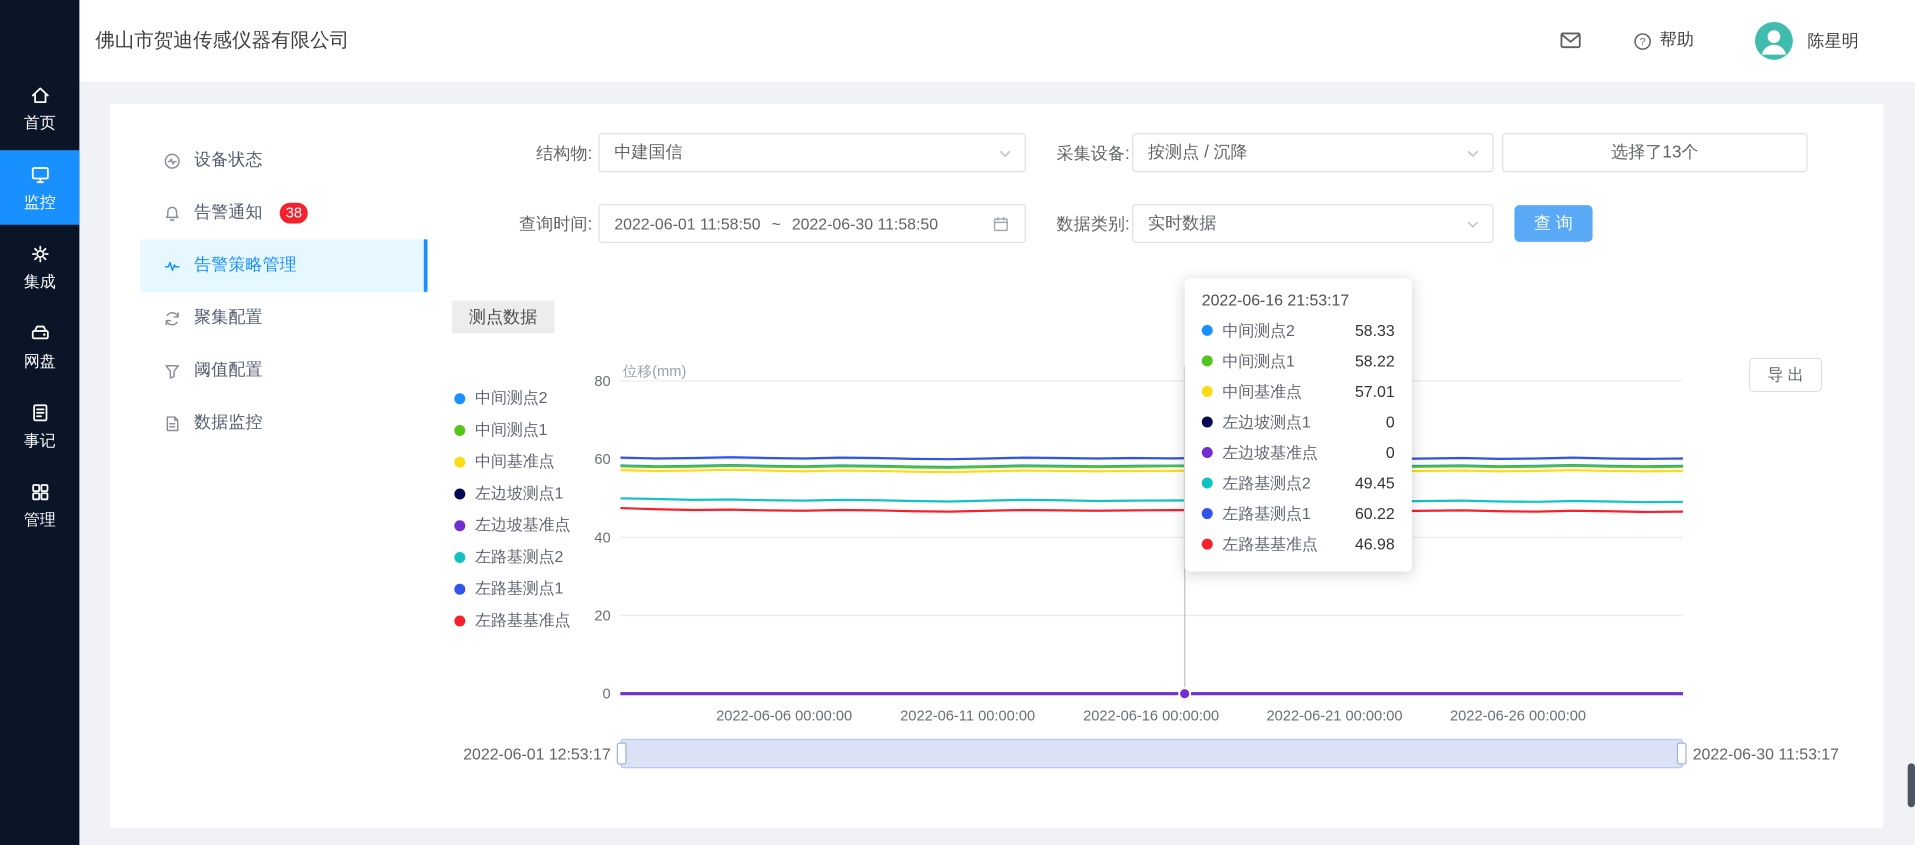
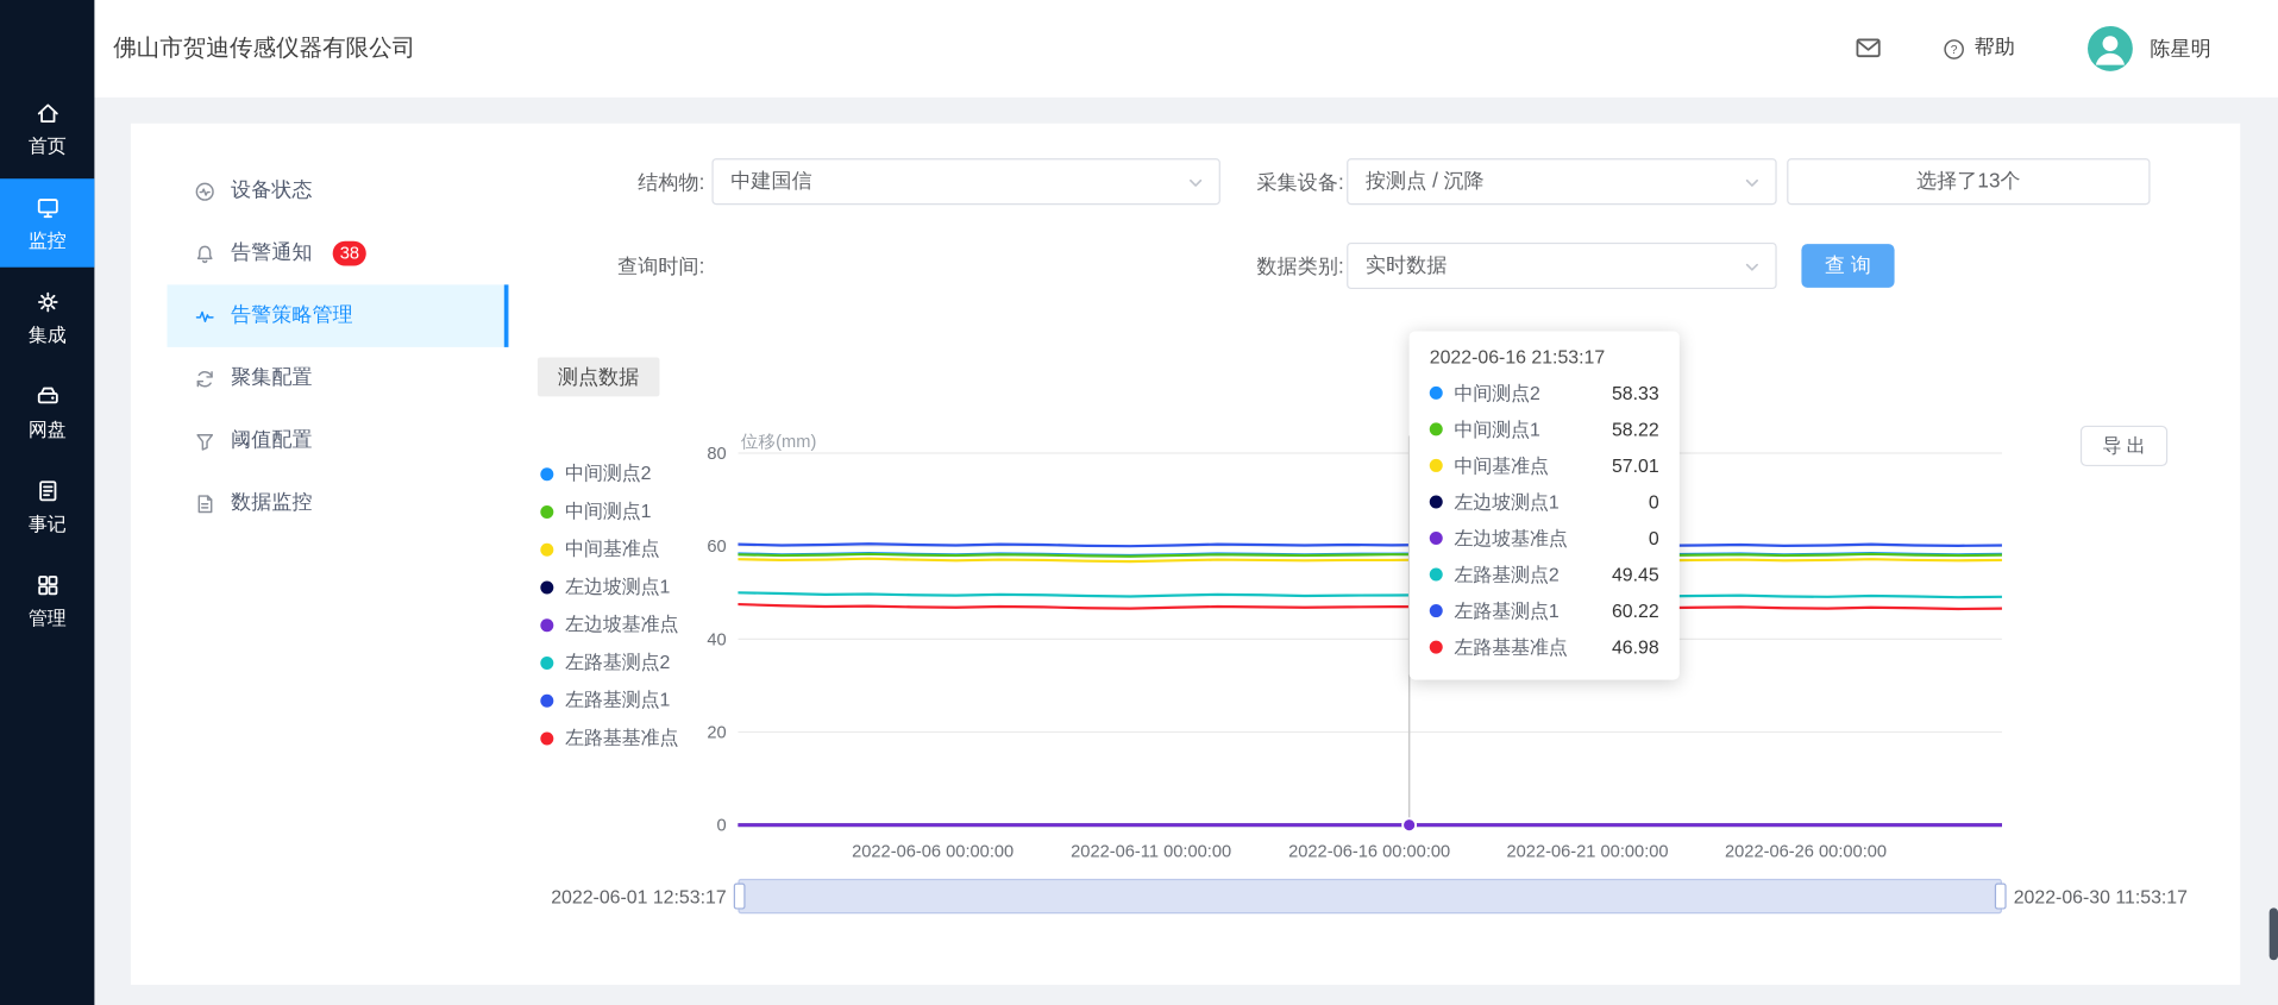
  首页
  监控
  集成
  网盘
  事记
  管理
  佛山市贺迪传感仪器有限公司
  ?
  帮助
  陈星明
  设备状态
  告警通知
  38
  告警策略管理
  聚集配置
  阈值配置
  数据监控
  结构物:
  中建国信
  采集设备:
  按测点 / 沉降
  选择了13个
  查询时间:
- 2022-06-01 11:58:50
- ~
- 2022-06-30 11:58:50
  数据类别:
  实时数据
  查 询
  测点数据
  导 出
  位移(mm)
  中间测点2
  中间测点1
  中间基准点
  左边坡测点1
  左边坡基准点
  左路基测点2
  左路基测点1
  左路基基准点
  0
  20
  40
  60
  80
  2022-06-06 00:00:00
  2022-06-11 00:00:00
  2022-06-16 00:00:00
  2022-06-21 00:00:00
  2022-06-26 00:00:00
  2022-06-16 21:53:17
  中间测点2
  58.33
  中间测点1
  58.22
  中间基准点
  57.01
  左边坡测点1
  0
  左边坡基准点
  0
  左路基测点2
  49.45
  左路基测点1
  60.22
  左路基基准点
  46.98
  2022-06-01 12:53:17
  2022-06-30 11:53:17
